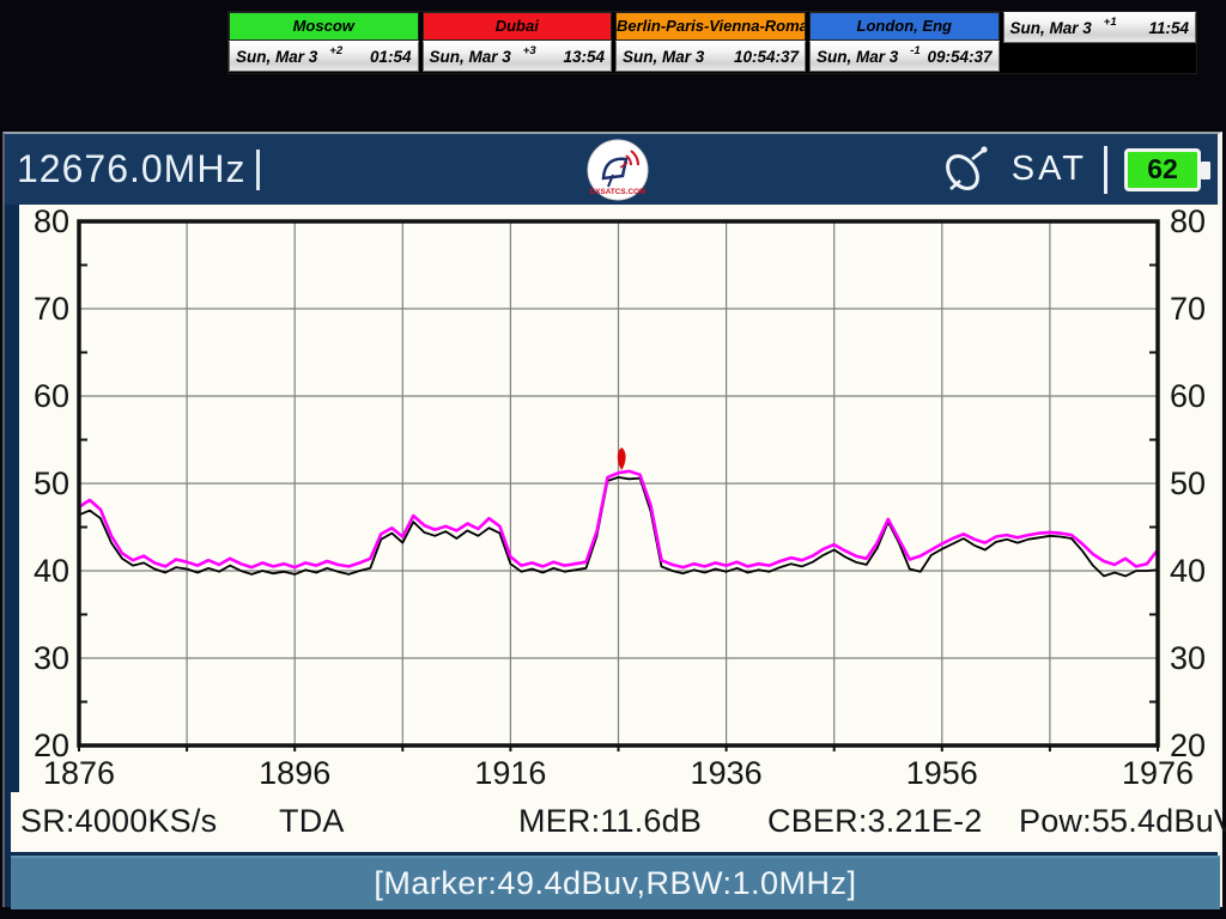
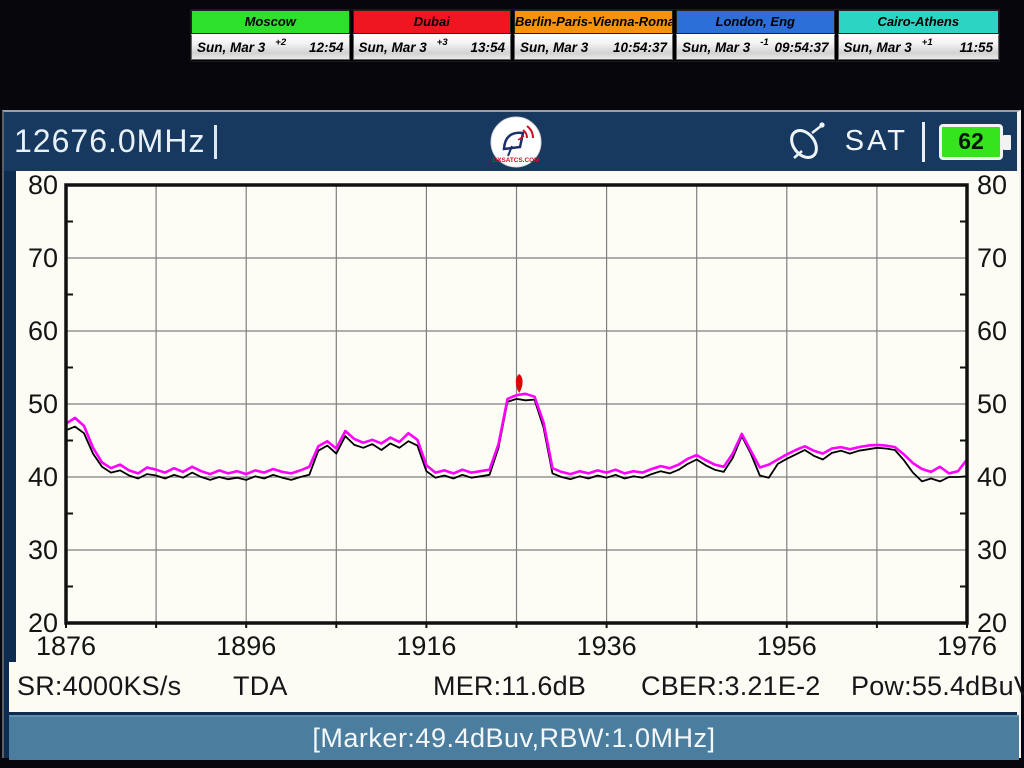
  Moscow
  Sun, Mar 3
  +2
- 01:54
+ 12:54
  Dubai
  Sun, Mar 3
  +3
  13:54
  Berlin-Paris-Vienna-Roma
  Sun, Mar 3
  10:54:37
  London, Eng
  Sun, Mar 3
  -1
  09:54:37
+ Cairo-Athens
  Sun, Mar 3
  +1
- 11:54
+ 11:55
  12676.0MHz
  SAT
  62
  80
  80
  70
  70
  60
  60
  50
  50
  40
  40
  30
  30
  20
  20
  1876
  1896
  1916
  1936
  1956
  1976
  SR:4000KS/s
  TDA
  MER:11.6dB
  CBER:3.21E-2
  Pow:55.4dBuV
  [Marker:49.4dBuv,RBW:1.0MHz]
